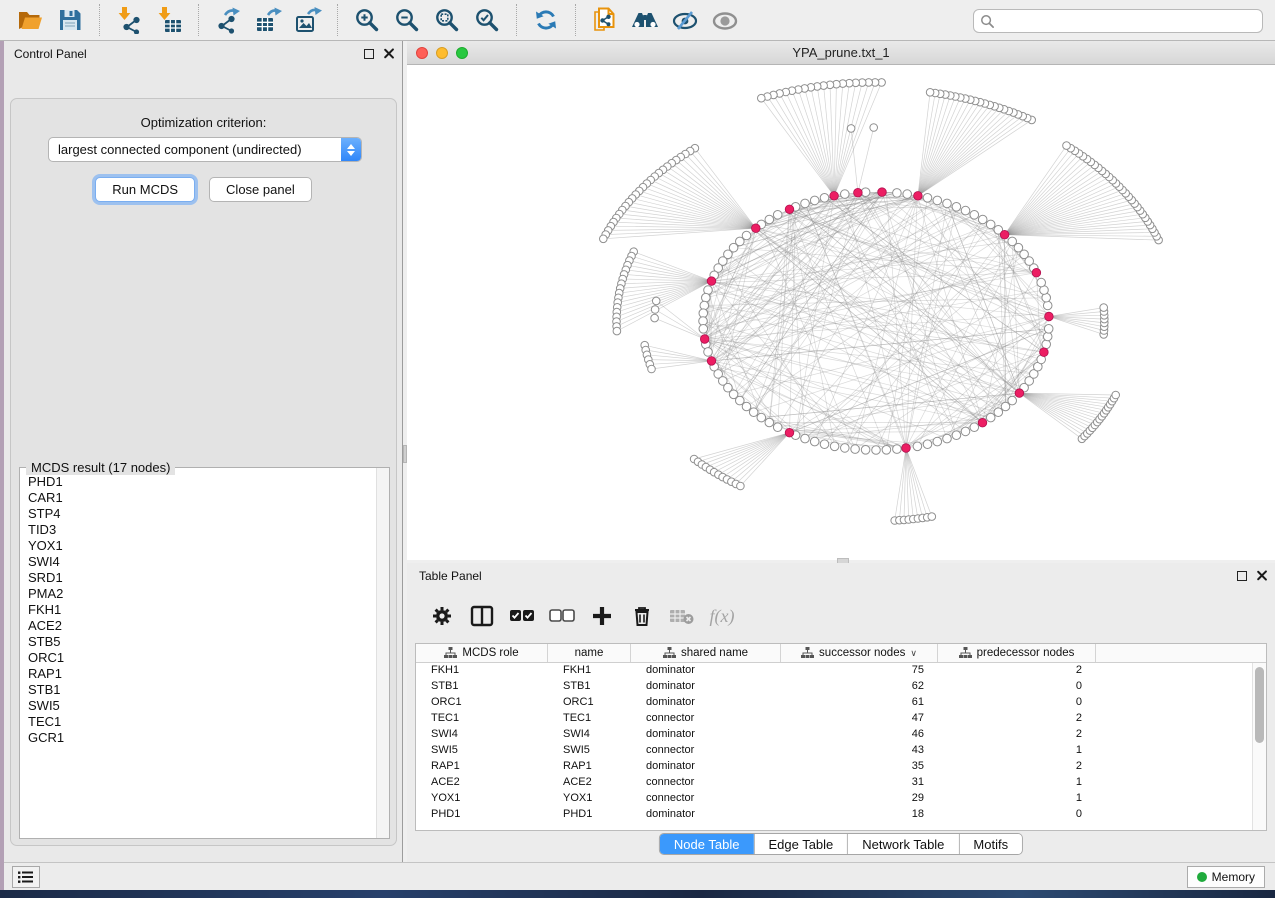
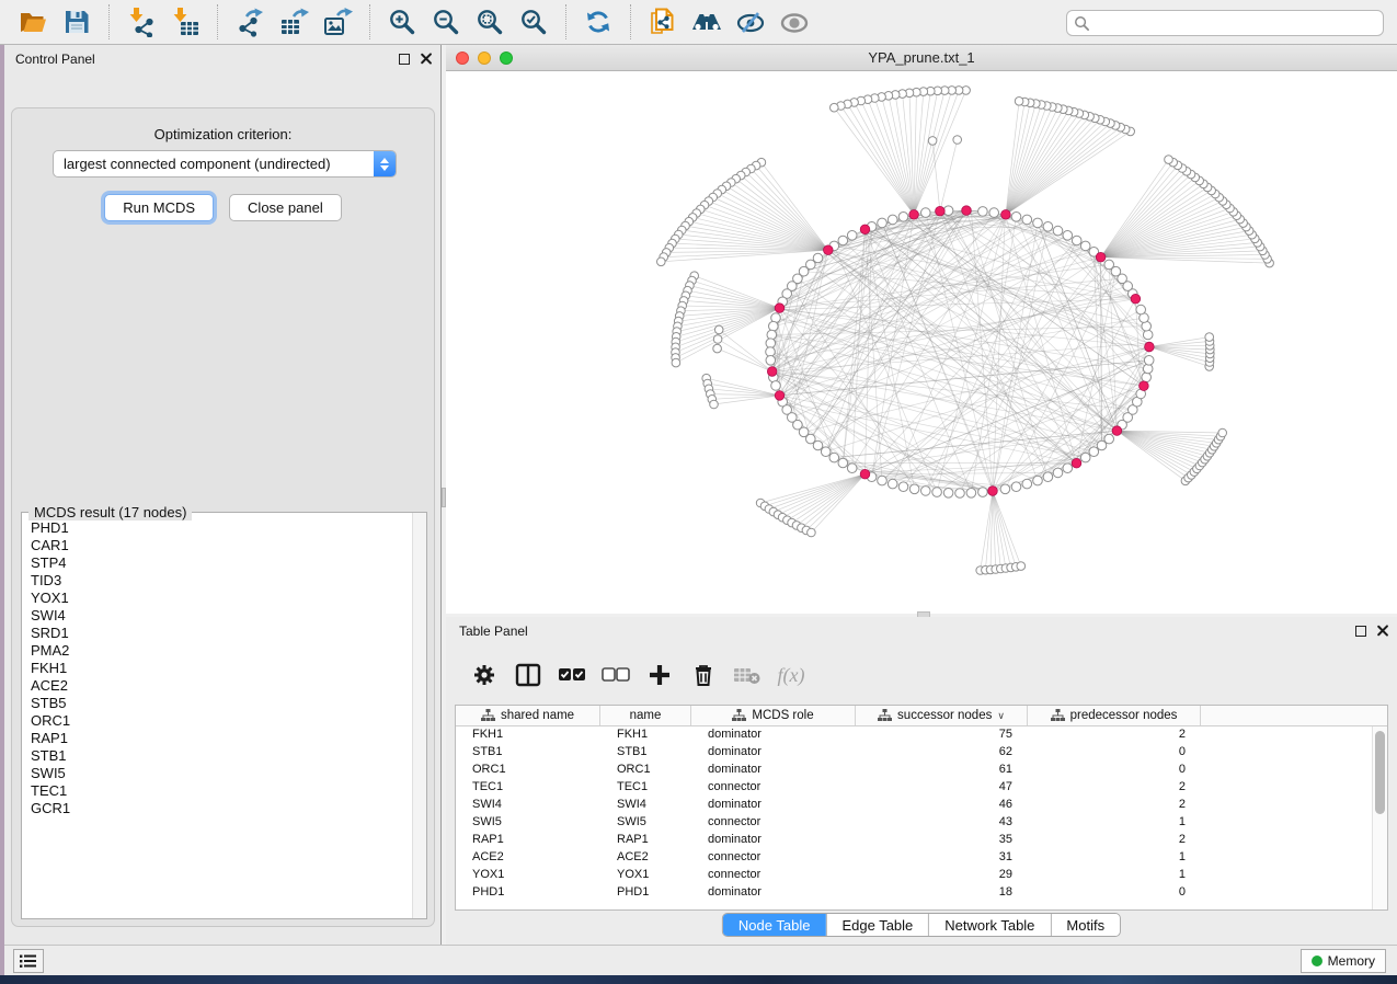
  Control Panel
  Optimization criterion:
  largest connected component (undirected)
  Run MCDS
  Close panel
  MCDS result (17 nodes)
  PHD1
  CAR1
  STP4
  TID3
  YOX1
  SWI4
  SRD1
  PMA2
  FKH1
  ACE2
  STB5
  ORC1
  RAP1
  STB1
  SWI5
  TEC1
  GCR1
  YPA_prune.txt_1
  Table Panel
  f(x)
- MCDS role
+ shared name
  name
- shared name
+ MCDS role
  successor nodes
  ∨
  predecessor nodes
  FKH1
  FKH1
  dominator
  75
  2
  STB1
  STB1
  dominator
  62
  0
  ORC1
  ORC1
  dominator
  61
  0
  TEC1
  TEC1
  connector
  47
  2
  SWI4
  SWI4
  dominator
  46
  2
  SWI5
  SWI5
  connector
  43
  1
  RAP1
  RAP1
  dominator
  35
  2
  ACE2
  ACE2
  connector
  31
  1
  YOX1
  YOX1
  connector
  29
  1
  PHD1
  PHD1
  dominator
  18
  0
  Node Table
  Edge Table
  Network Table
  Motifs
  Memory
